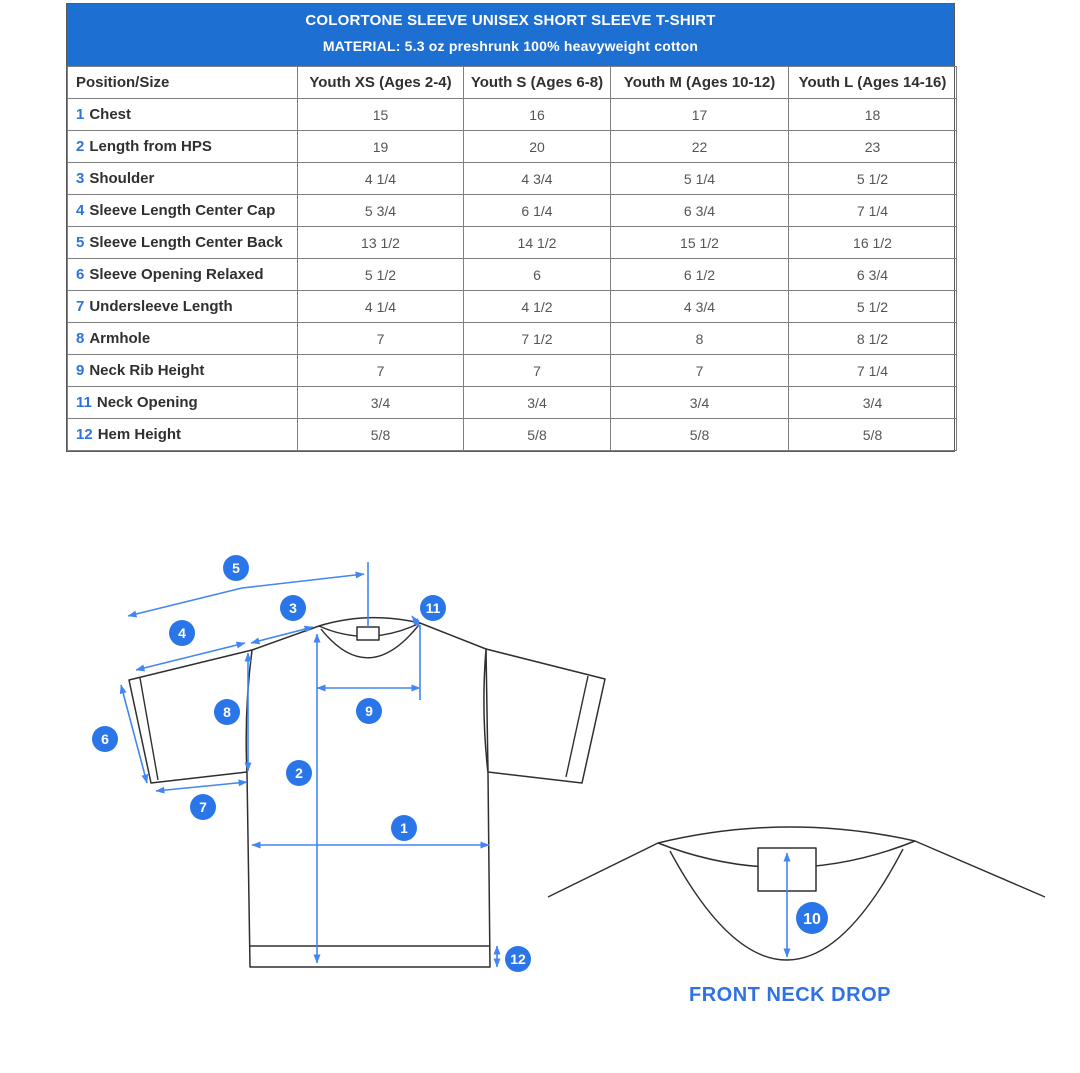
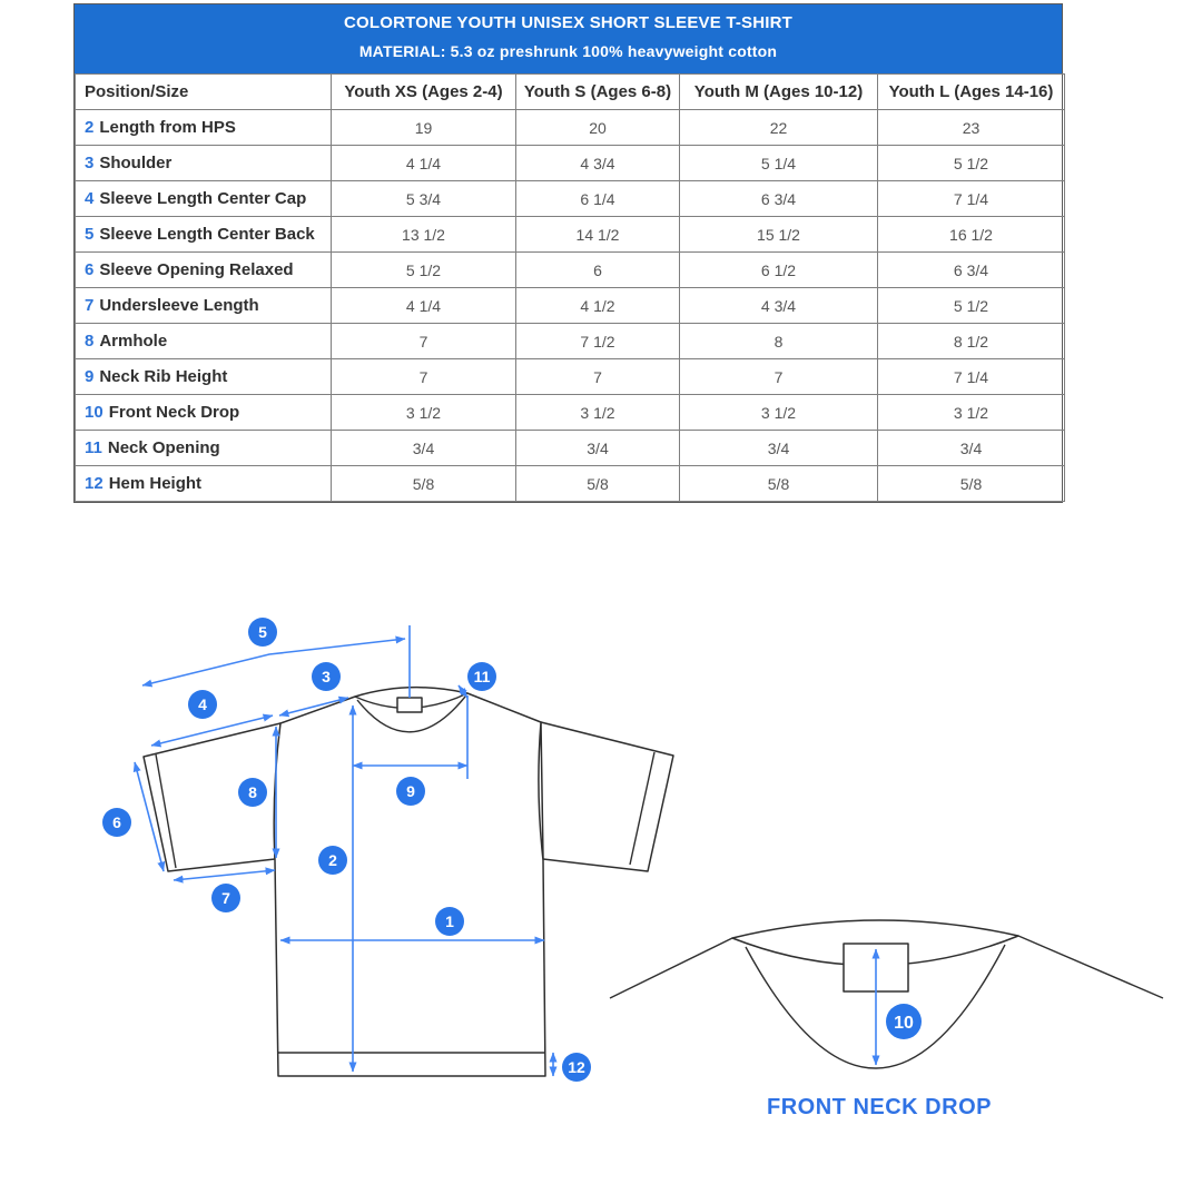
- COLORTONE SLEEVE UNISEX SHORT SLEEVE T-SHIRT
+ COLORTONE YOUTH UNISEX SHORT SLEEVE T-SHIRT
  MATERIAL: 5.3 oz preshrunk 100% heavyweight cotton
  Position/Size	Youth XS (Ages 2-4)	Youth S (Ages 6-8)	Youth M (Ages 10-12)	Youth L (Ages 14-16)
- 1 Chest	15	16	17	18
  2 Length from HPS	19	20	22	23
  3 Shoulder	4 1/4	4 3/4	5 1/4	5 1/2
  4 Sleeve Length Center Cap	5 3/4	6 1/4	6 3/4	7 1/4
  5 Sleeve Length Center Back	13 1/2	14 1/2	15 1/2	16 1/2
  6 Sleeve Opening Relaxed	5 1/2	6	6 1/2	6 3/4
  7 Undersleeve Length	4 1/4	4 1/2	4 3/4	5 1/2
  8 Armhole	7	7 1/2	8	8 1/2
  9 Neck Rib Height	7	7	7	7 1/4
+ 10 Front Neck Drop	3 1/2	3 1/2	3 1/2	3 1/2
  11 Neck Opening	3/4	3/4	3/4	3/4
  12 Hem Height	5/8	5/8	5/8	5/8
  FRONT NECK DROP
  1
  2
  3
  4
  5
  6
  7
  8
  9
  10
  11
  12
